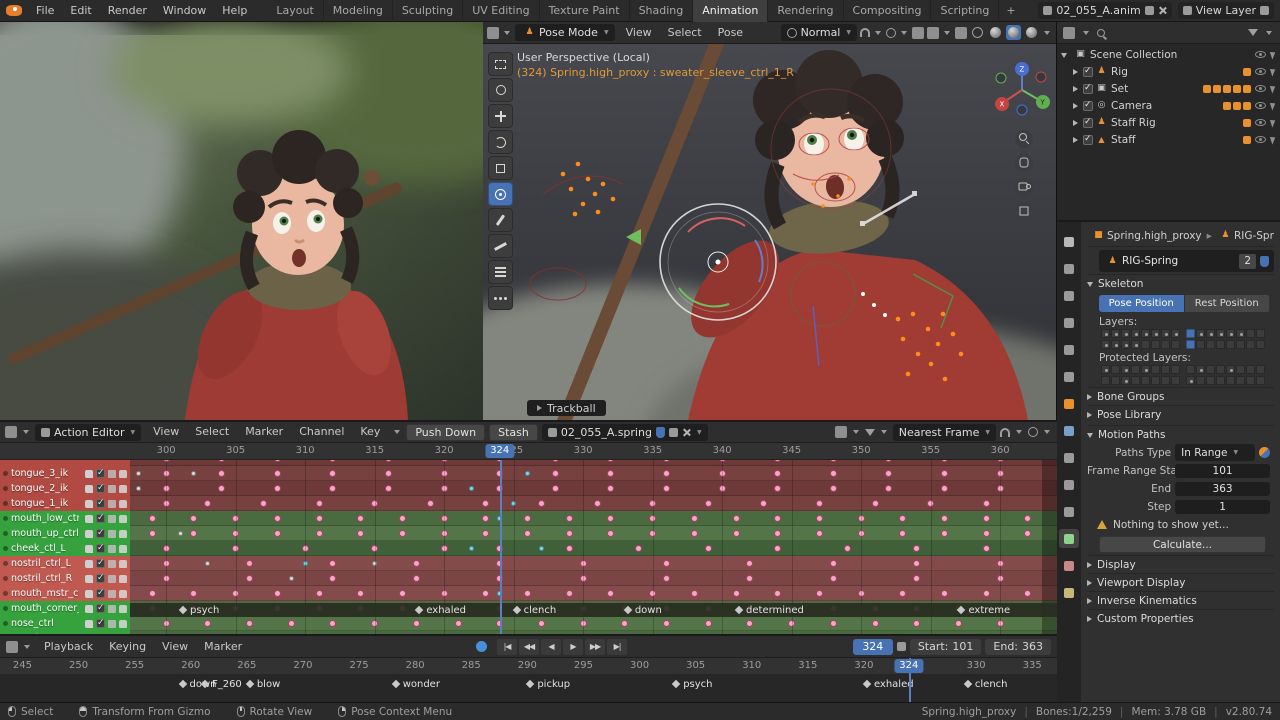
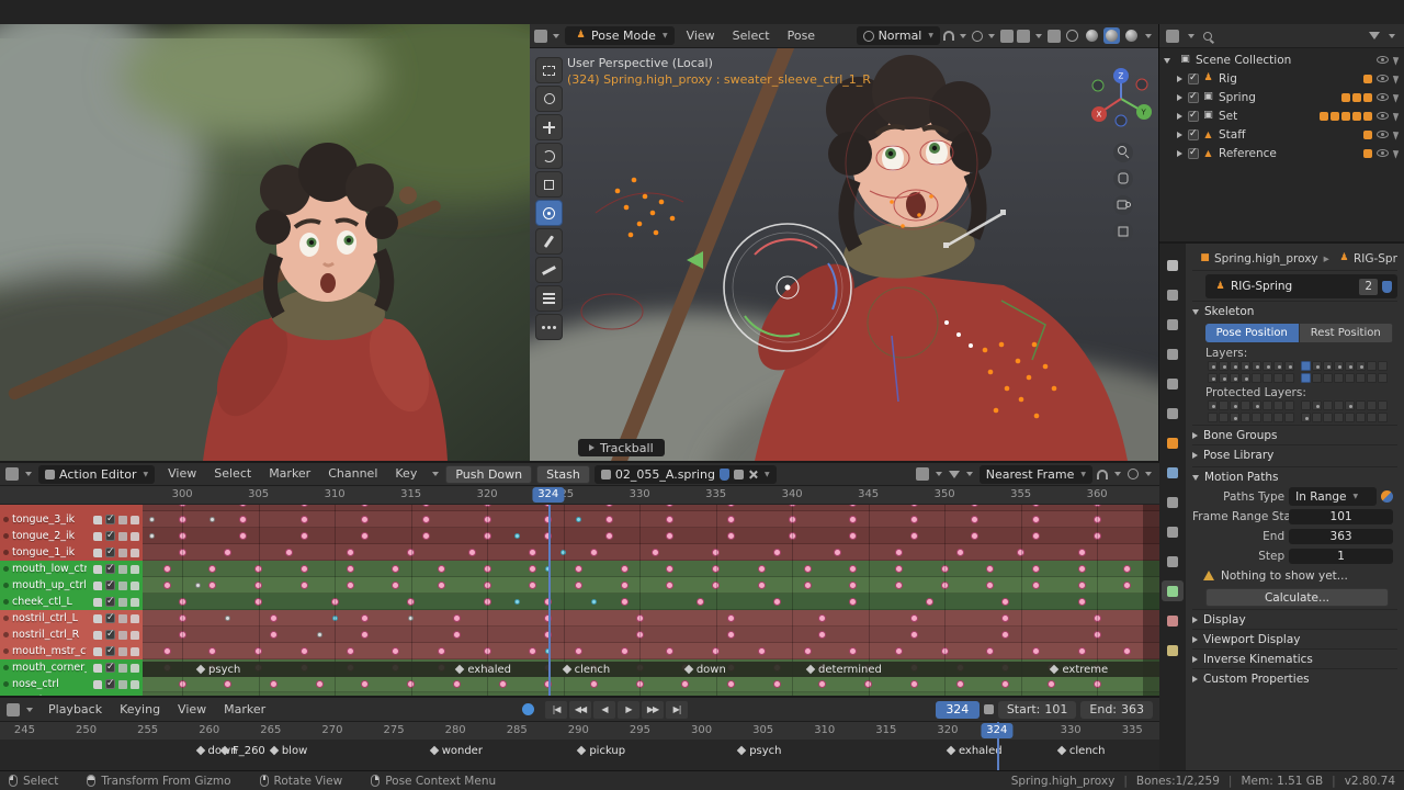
- File
- Edit
- Render
- Window
- Help
- Layout
- Modeling
- Sculpting
- UV Editing
- Texture Paint
- Shading
- Animation
- Rendering
- Compositing
- Scripting
- +
- 02_055_A.anim
- View Layer
  Pose Mode
  View
  Select
  Pose
  Normal
  X
  Y
  Z
  User Perspective (Local)
  (324) Spring.high_proxy : sweater_sleeve_ctrl_1_R
  Trackball
  Scene Collection
  Rig
+ Spring
  Set
- Camera
- Staff Rig
  Staff
+ Reference
  Spring.high_proxy
  RIG-Spr
  RIG-Spring
  2
  Skeleton
  Pose Position
  Rest Position
  Layers:
  Protected Layers:
  Bone Groups
  Pose Library
  Motion Paths
  Paths Type
  In Range
  Frame Range Sta
  101
  End
  363
  Step
  1
  Nothing to show yet...
  Calculate...
  Display
  Viewport Display
  Inverse Kinematics
  Custom Properties
  Action Editor
  View
  Select
  Marker
  Channel
  Key
  Push Down
  Stash
  02_055_A.spring
  Nearest Frame
  tongue_3_ik
  tongue_2_ik
  tongue_1_ik
  mouth_low_ctr
  mouth_up_ctrl
  cheek_ctl_L
  nostril_ctrl_L
  nostril_ctrl_R
  mouth_mstr_c
  mouth_corner
  nose_ctrl
  300
  305
  310
  315
  320
  330
  335
  340
  345
  350
  355
  360
  psych
  exhaled
  clench
  down
  determined
  extreme
  324
  Playback
  Keying
  View
  Marker
  |◀
  ◀◀
  ◀
  ▶
  ▶▶
  ▶|
  324
  Start:
  101
  End:
  363
  245
  250
  255
  260
  265
  270
  275
  280
  285
  290
  295
  300
  305
  310
  315
  320
  330
  335
  don
  F_260
  blow
  wonder
  pickup
  psych
  exhale
  clench
  324
  Select
  Transform From Gizmo
  Rotate View
  Pose Context Menu
  Spring.high_proxy
  |
  Bones:1/2,259
  |
- Mem: 3.78 GB
+ Mem: 1.51 GB
  |
  v2.80.74
